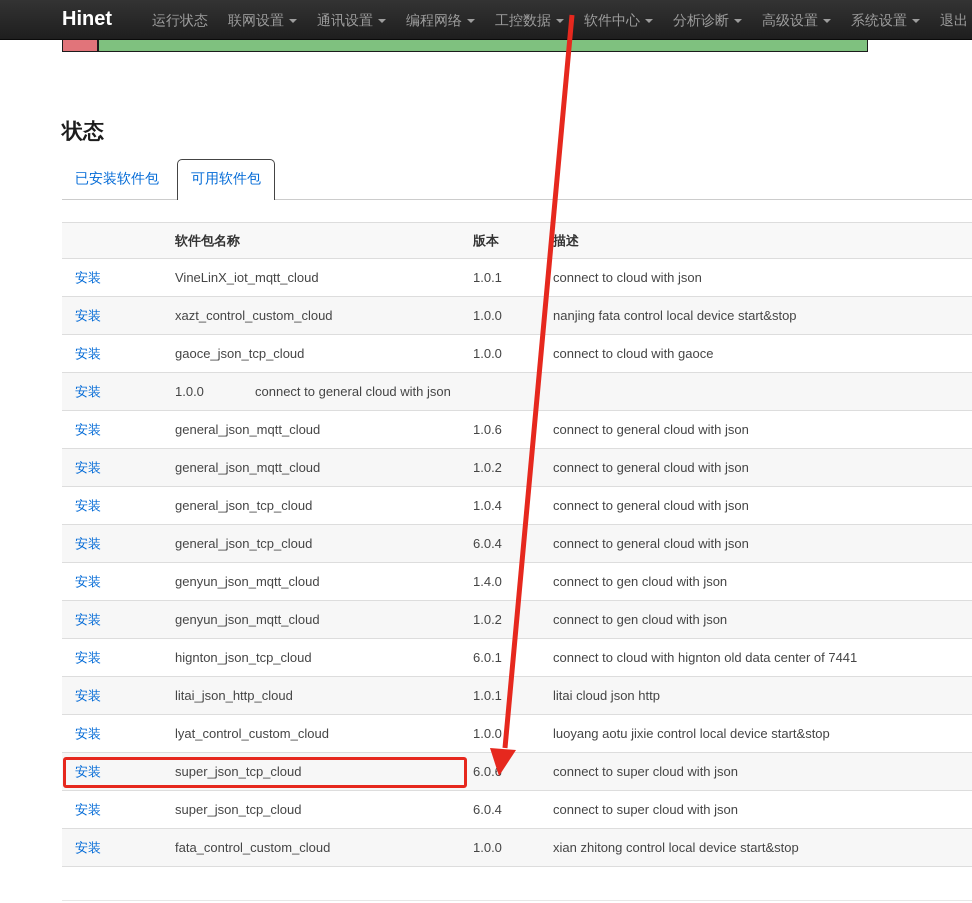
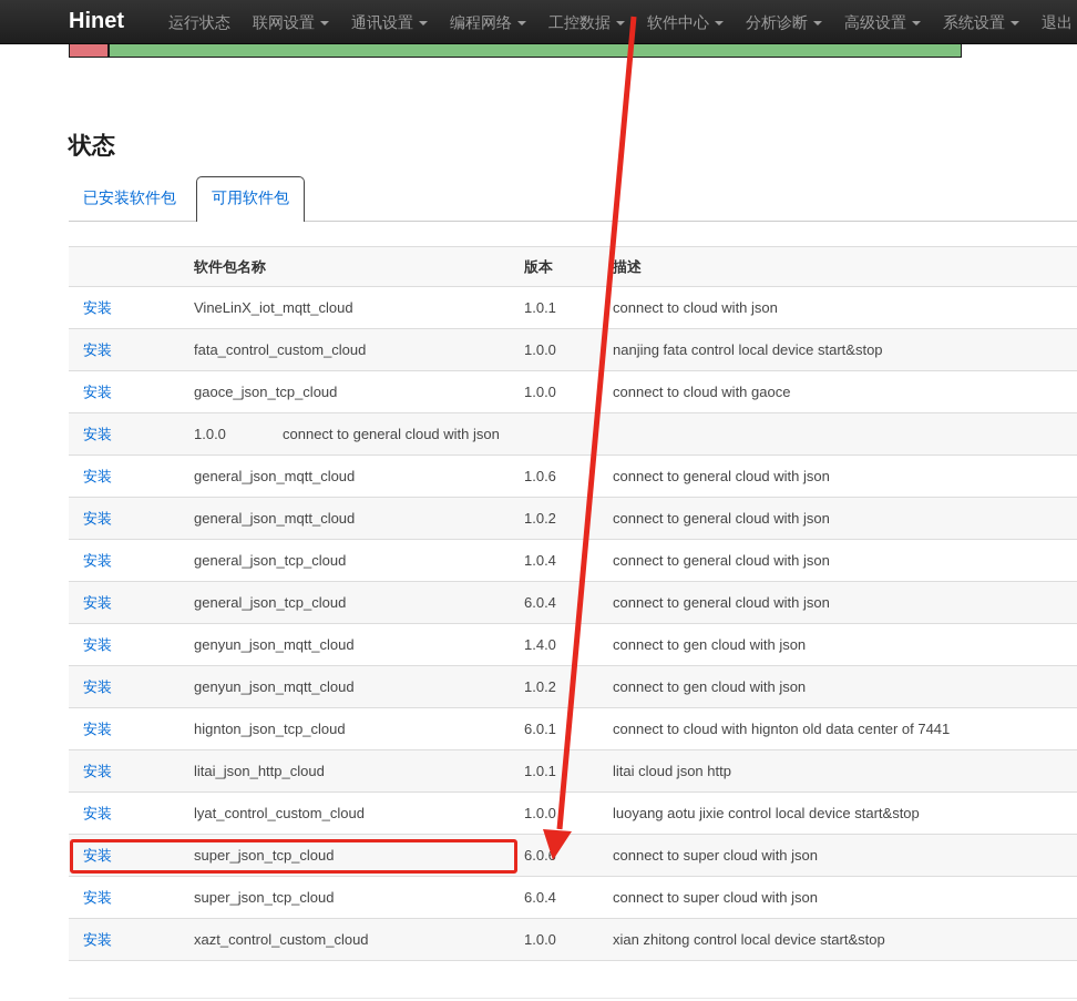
  Hinet
  运行状态
  联网设置
  通讯设置
  编程网络
  工控数据
  软件中心
  分析诊断
  高级设置
  系统设置
  退出
  状态
  已安装软件包
  可用软件包
  软件包名称
  版本
  描述
  安装
  VineLinX_iot_mqtt_cloud
  1.0.1
  connect to cloud with json
  安装
- xazt_control_custom_cloud
+ fata_control_custom_cloud
  1.0.0
  nanjing fata control local device start&stop
  安装
  gaoce_json_tcp_cloud
  1.0.0
  connect to cloud with gaoce
  安装
  1.0.0
  connect to general cloud with json
  安装
  general_json_mqtt_cloud
  1.0.6
  connect to general cloud with json
  安装
  general_json_mqtt_cloud
  1.0.2
  connect to general cloud with json
  安装
  general_json_tcp_cloud
  1.0.4
  connect to general cloud with json
  安装
  general_json_tcp_cloud
  6.0.4
  connect to general cloud with json
  安装
  genyun_json_mqtt_cloud
  1.4.0
  connect to gen cloud with json
  安装
  genyun_json_mqtt_cloud
  1.0.2
  connect to gen cloud with json
  安装
  hignton_json_tcp_cloud
  6.0.1
  connect to cloud with hignton old data center of 7441
  安装
  litai_json_http_cloud
  1.0.1
  litai cloud json http
  安装
  lyat_control_custom_cloud
  1.0.0
  luoyang aotu jixie control local device start&stop
  安装
  super_json_tcp_cloud
  6.0.
  connect to super cloud with json
  安装
  super_json_tcp_cloud
  6.0.4
  connect to super cloud with json
  安装
- fata_control_custom_cloud
+ xazt_control_custom_cloud
  1.0.0
  xian zhitong control local device start&stop
